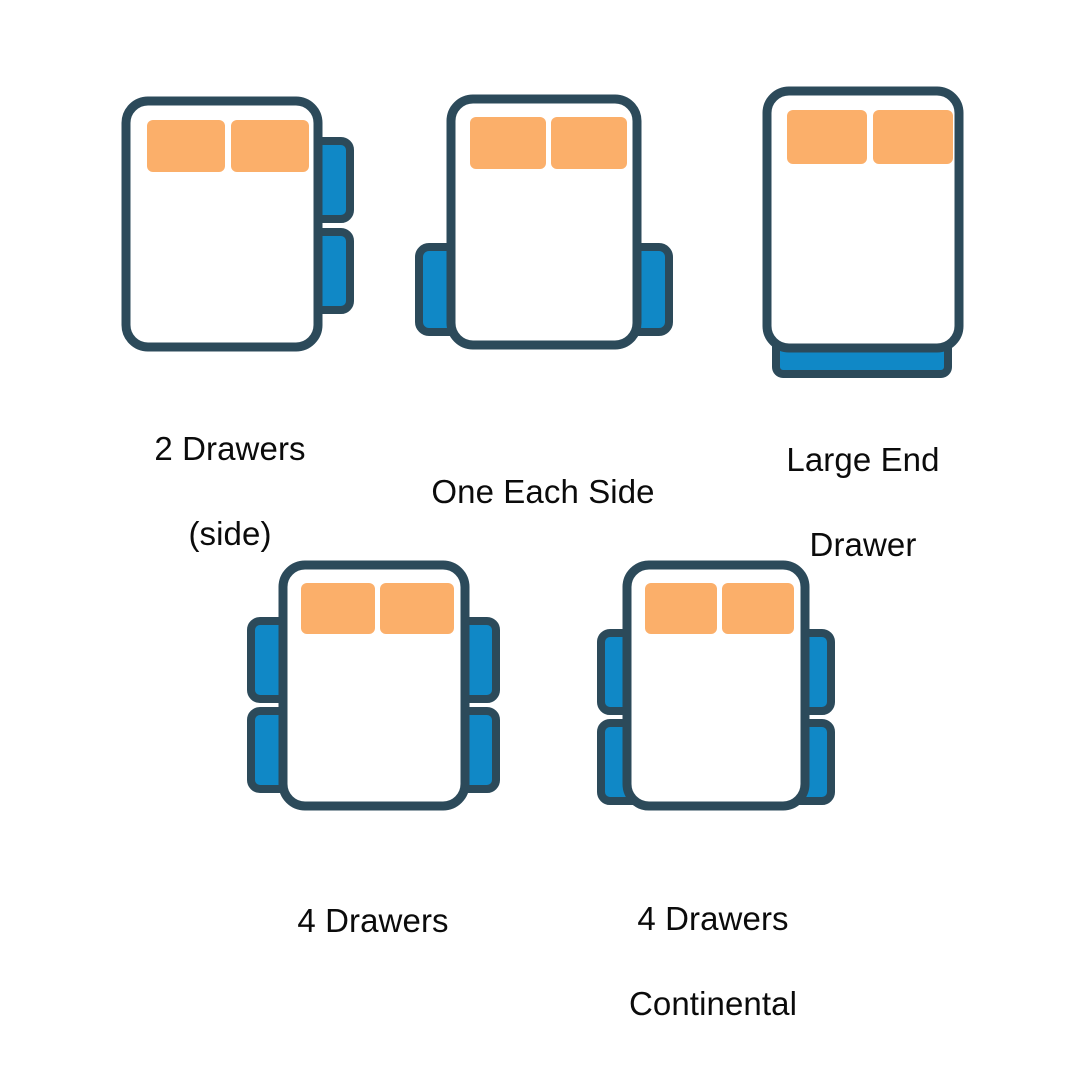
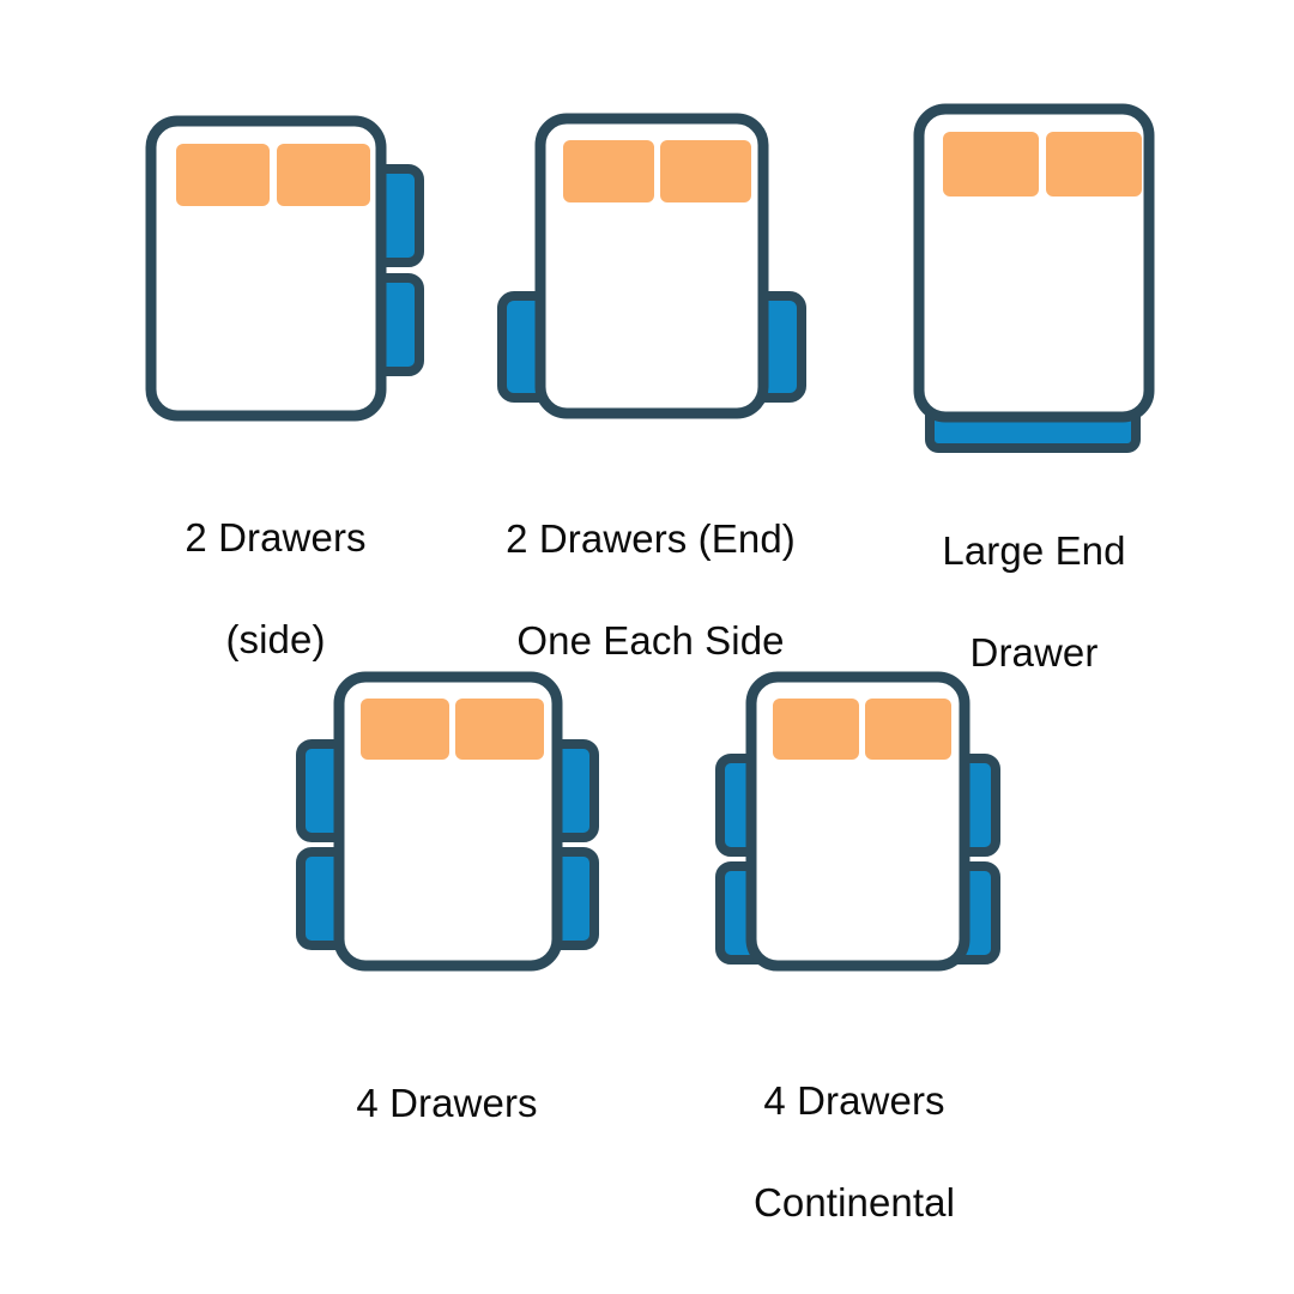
  2 Drawers
  (side)
+ 2 Drawers (End)
  One Each Side
  Large End
  Drawer
  4 Drawers
  4 Drawers
  Continental
